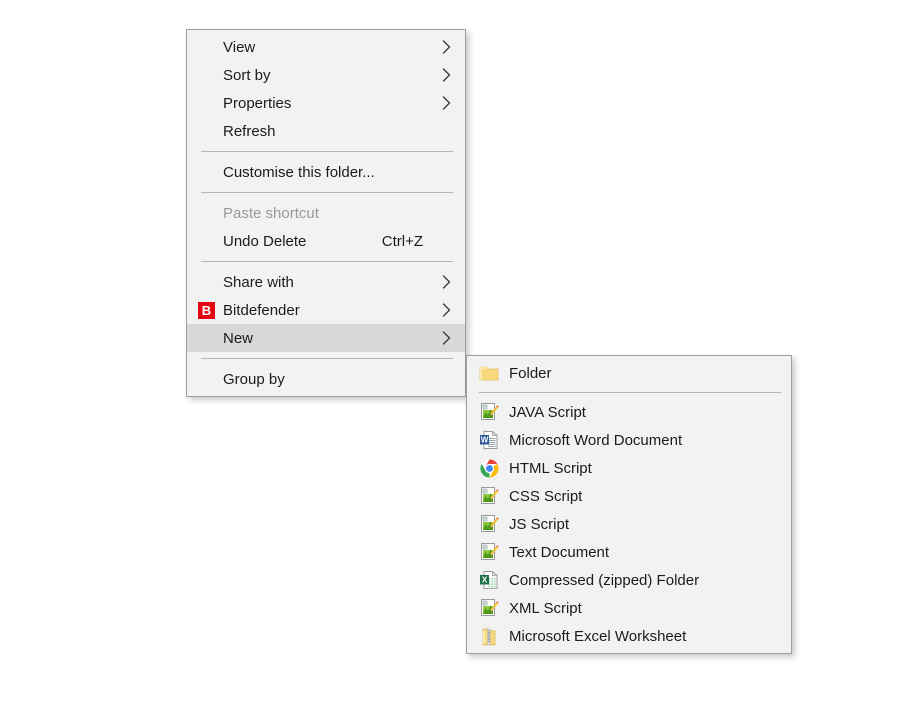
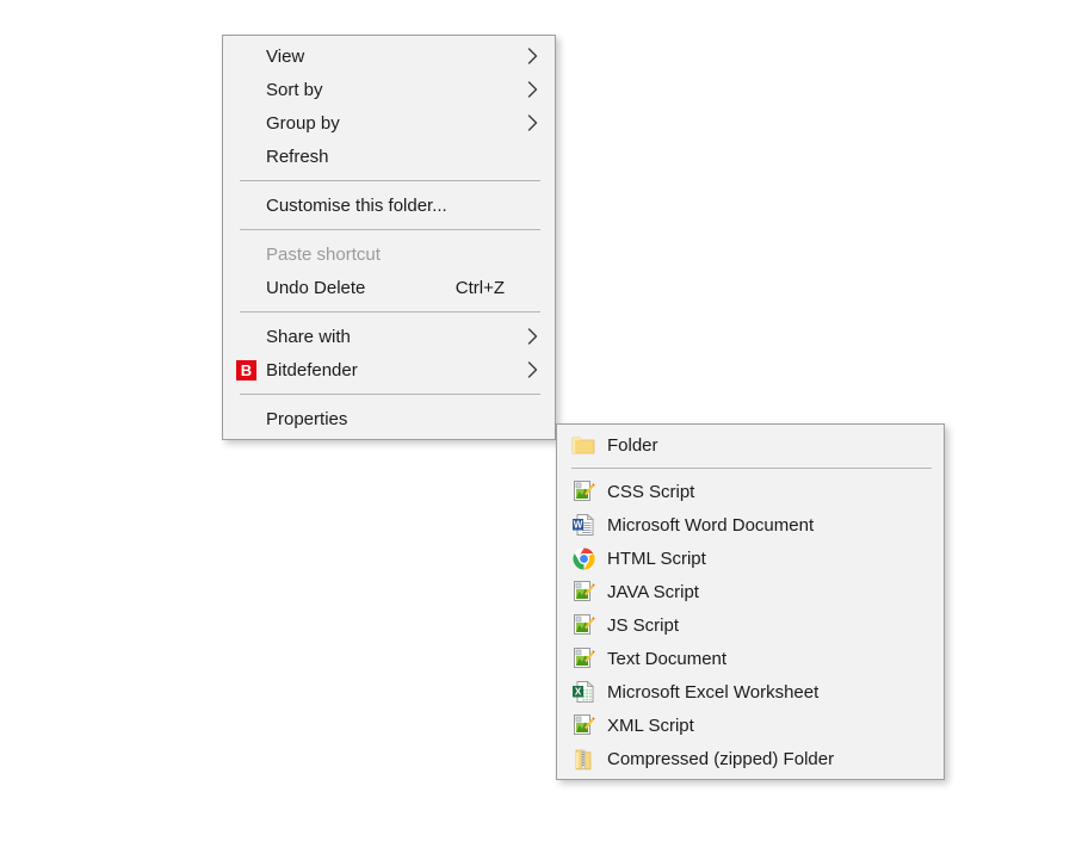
  View
  Sort by
- Properties
+ Group by
  Refresh
  Customise this folder...
  Paste shortcut
  Undo Delete
  Ctrl+Z
  Share with
  B
  Bitdefender
- New
- Group by
+ Properties
  Folder
- JAVA Script
+ CSS Script
  W
  Microsoft Word Document
  HTML Script
- CSS Script
+ JAVA Script
  JS Script
  Text Document
  X
- Compressed (zipped) Folder
+ Microsoft Excel Worksheet
  XML Script
- Microsoft Excel Worksheet
+ Compressed (zipped) Folder
